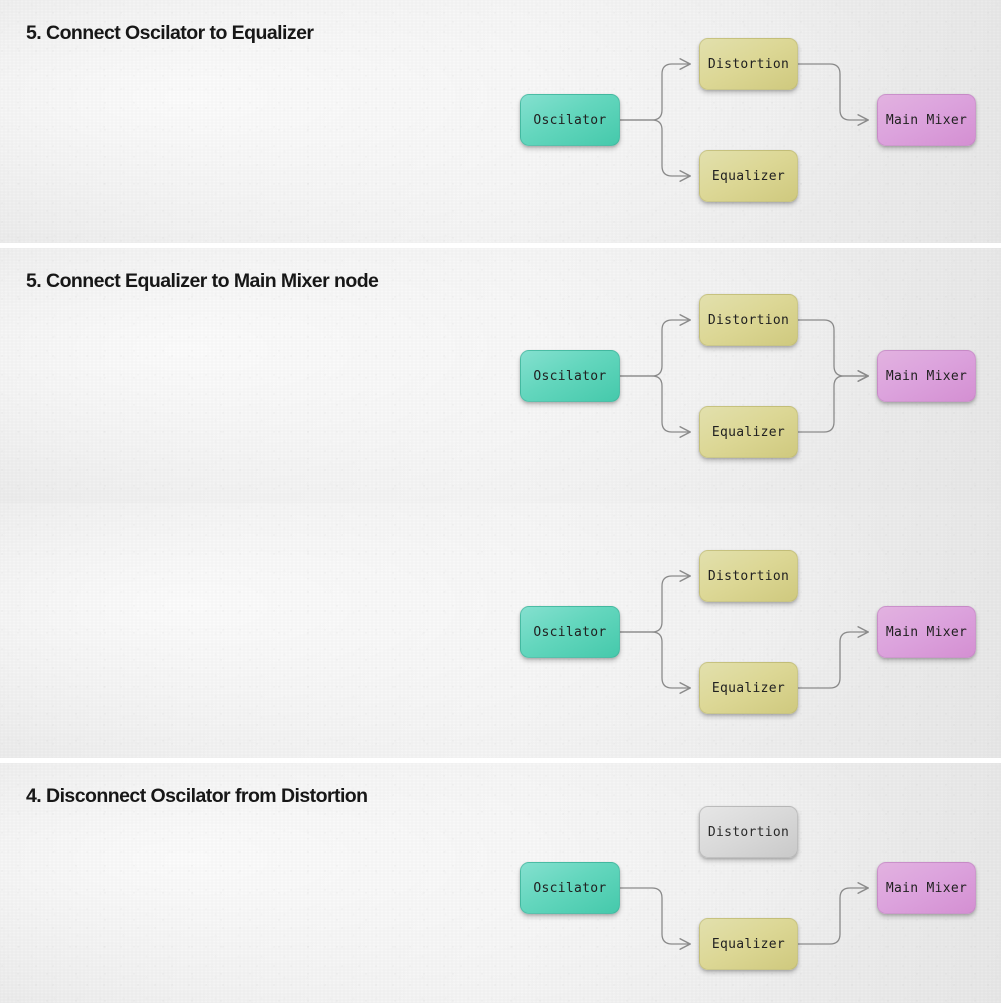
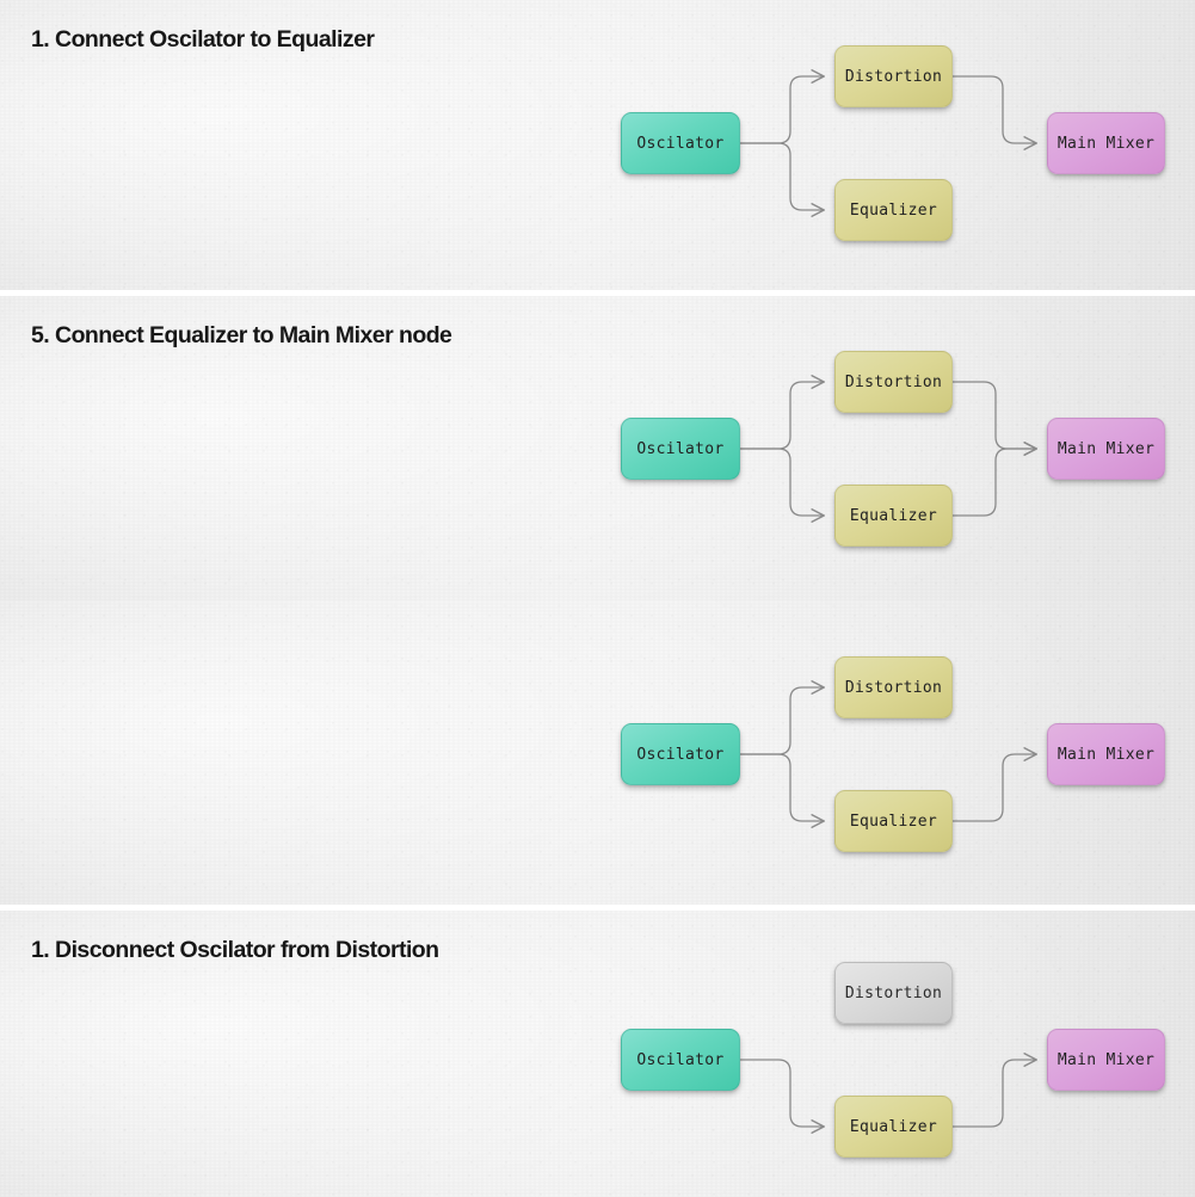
- 5. Connect Oscilator to Equalizer
+ 1. Connect Oscilator to Equalizer
  Oscilator
  Distortion
  Equalizer
  Main Mixer
  5. Connect Equalizer to Main Mixer node
  Oscilator
  Distortion
  Equalizer
  Main Mixer
  Oscilator
  Distortion
  Equalizer
  Main Mixer
- 4. Disconnect Oscilator from Distortion
+ 1. Disconnect Oscilator from Distortion
  Oscilator
  Distortion
  Equalizer
  Main Mixer
